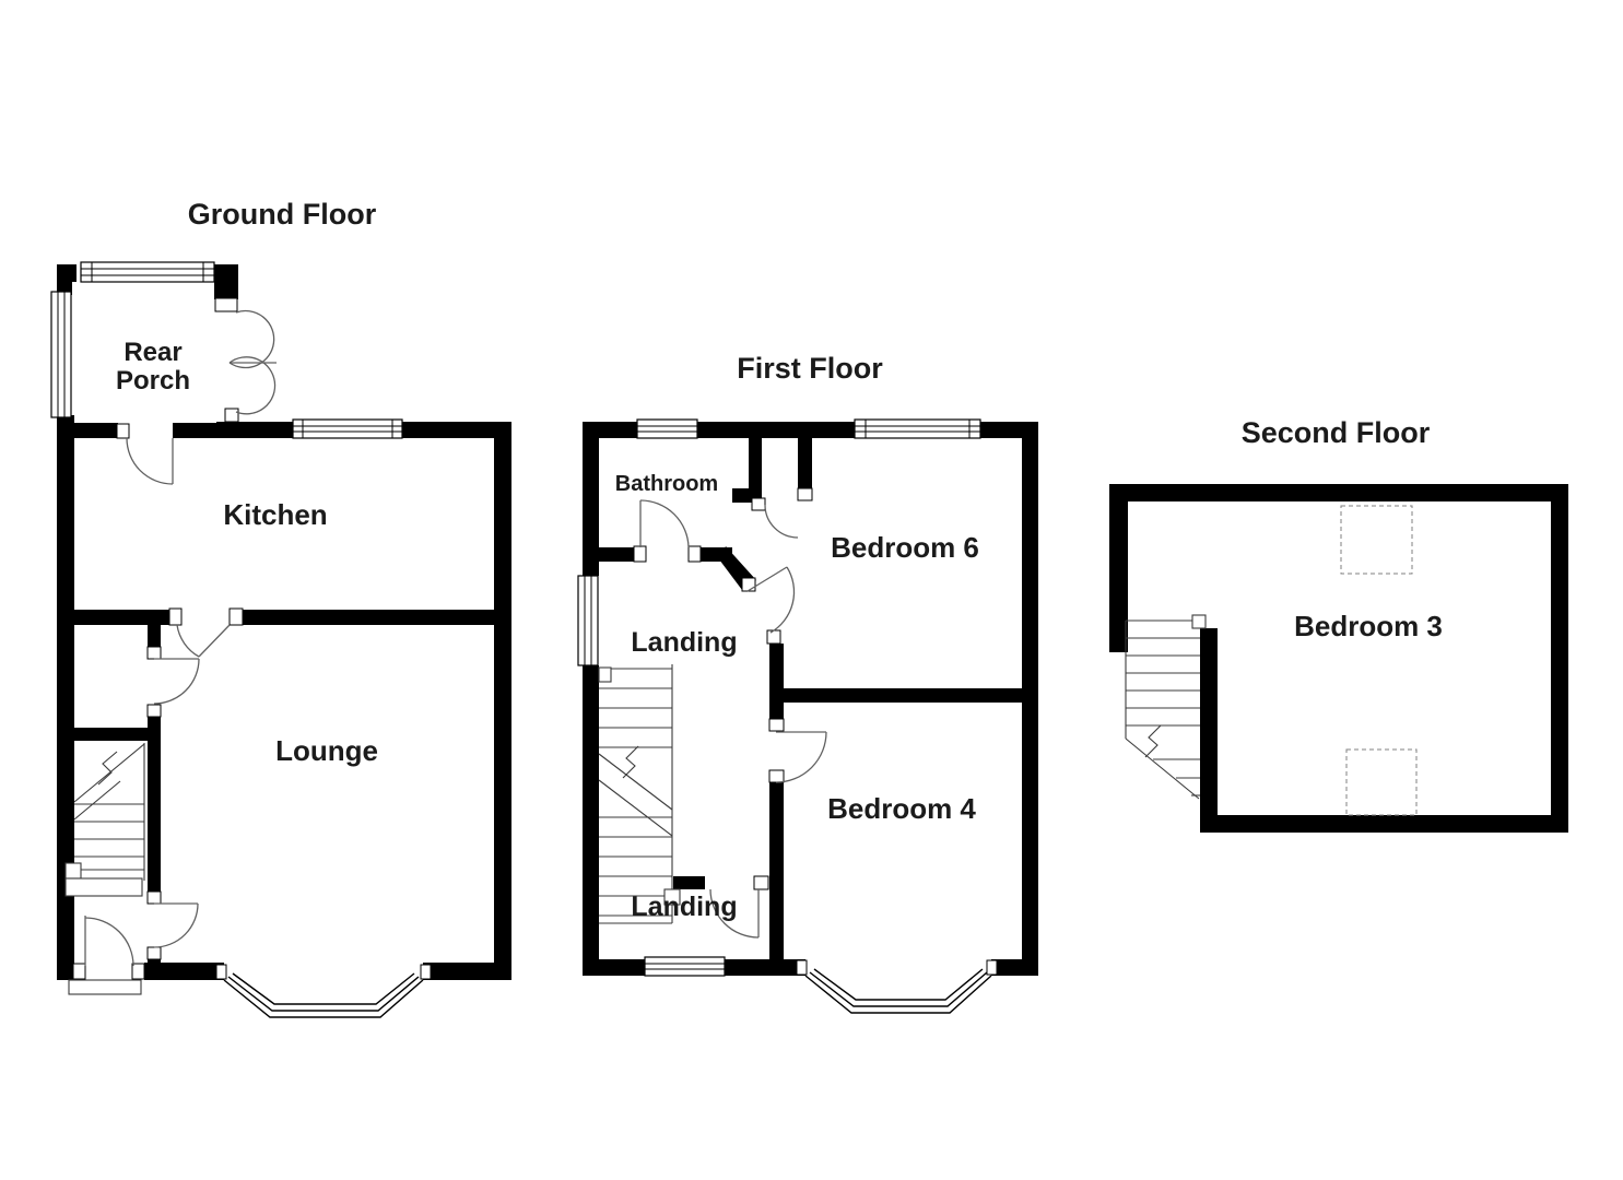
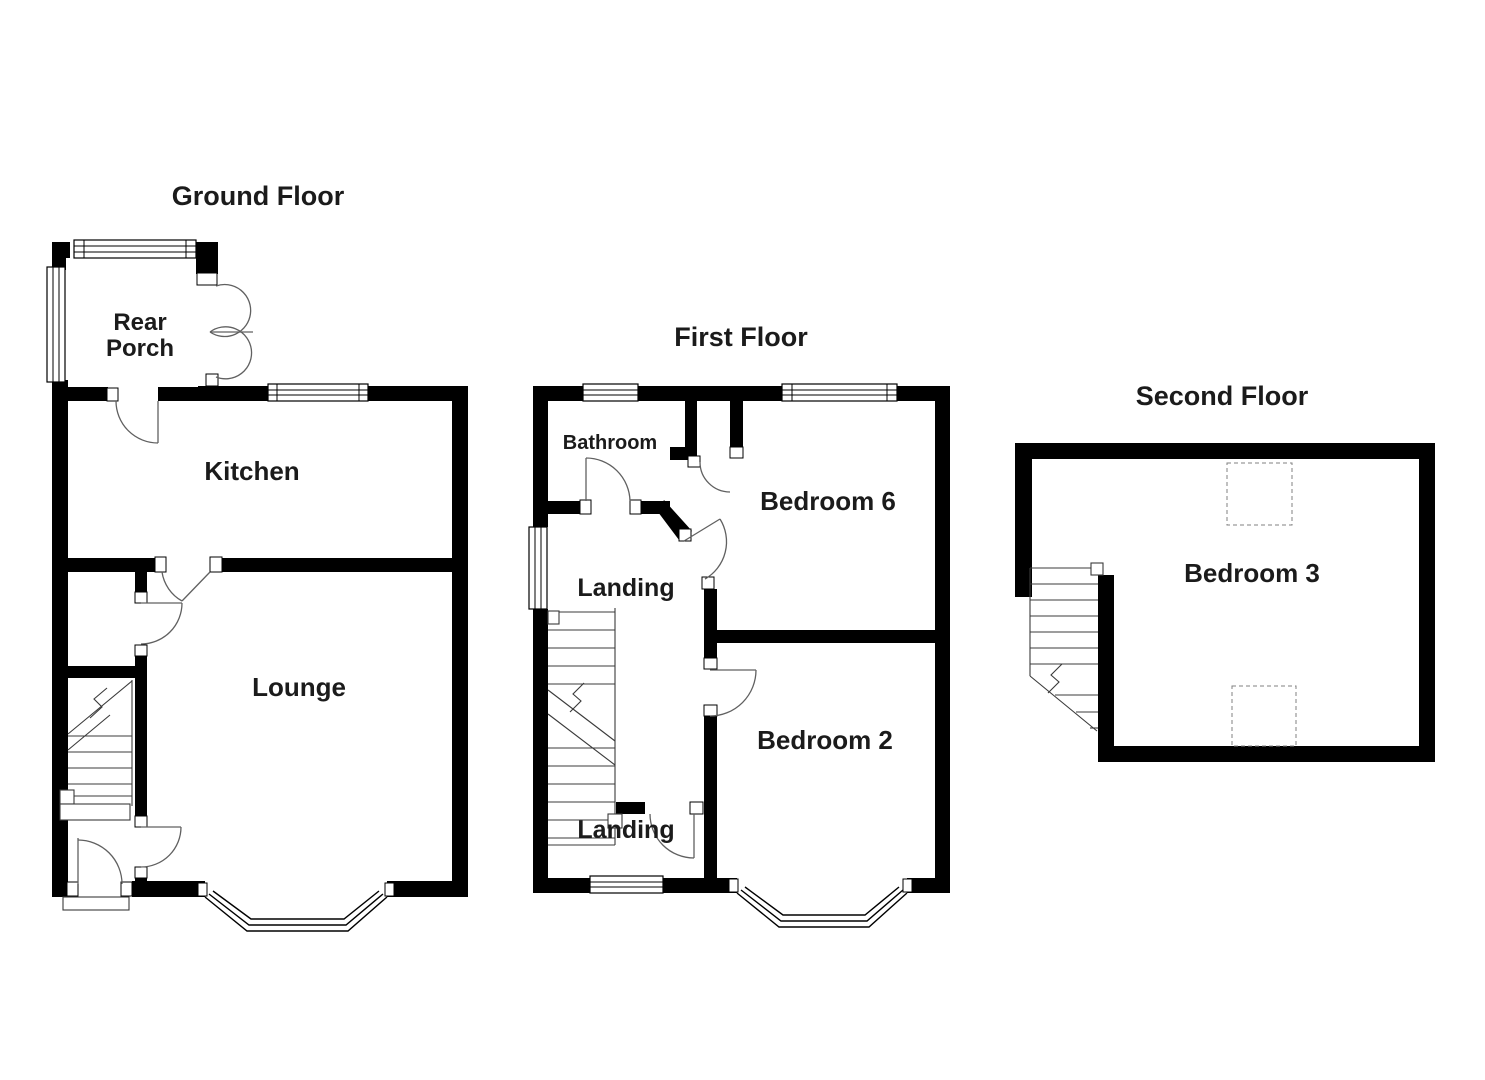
  Ground Floor
  Rear
  Porch
  Kitchen
  Lounge
  First Floor
  Bathroom
  Landing
  Bedroom 6
- Bedroom 4
+ Bedroom 2
  Landing
  Second Floor
  Bedroom 3
